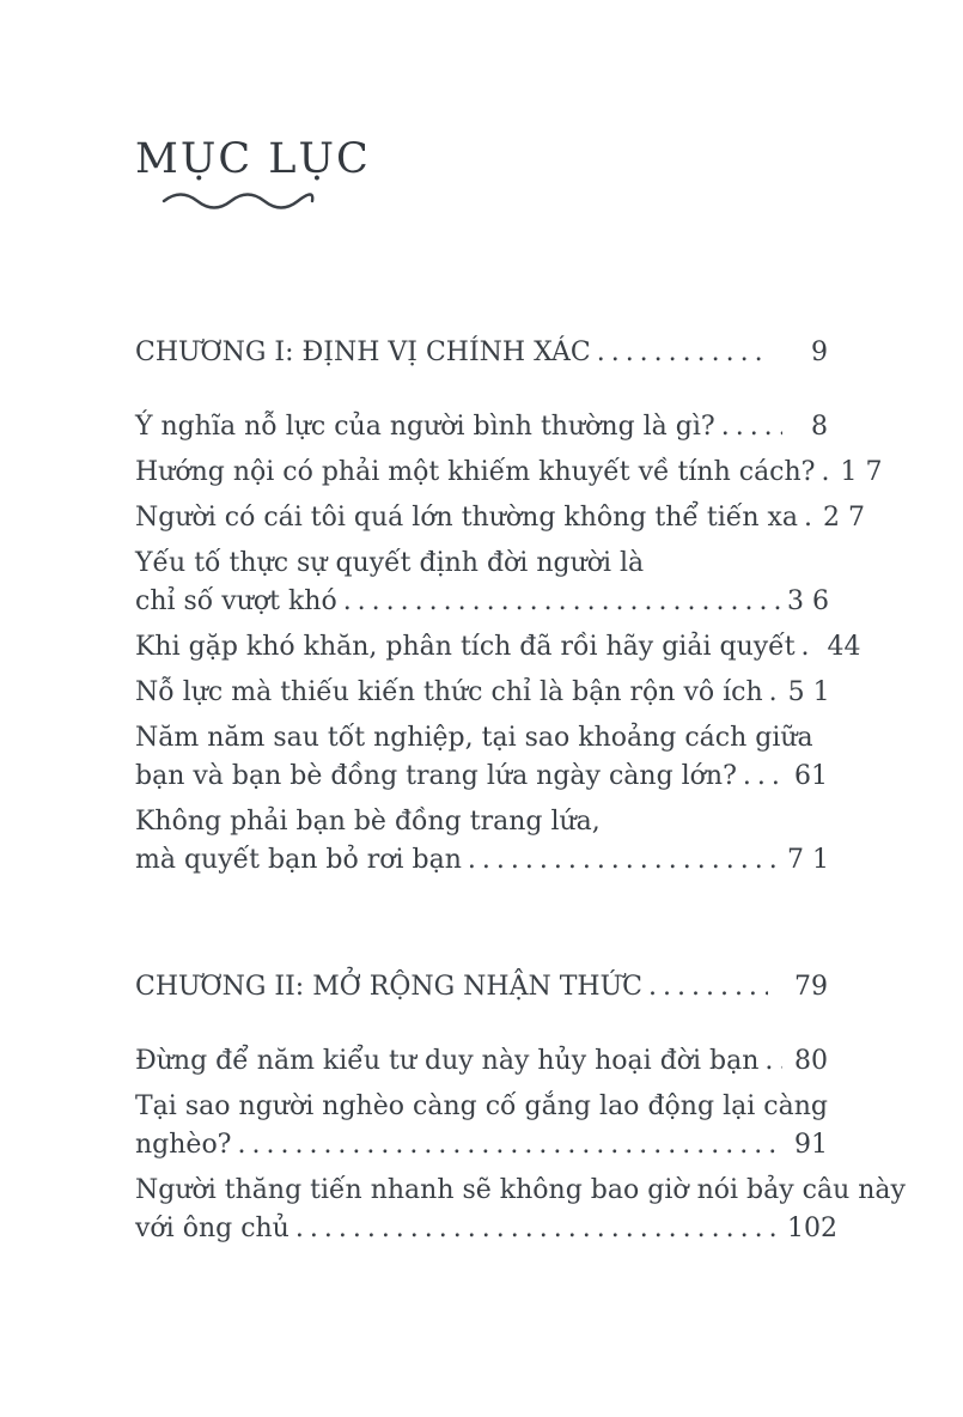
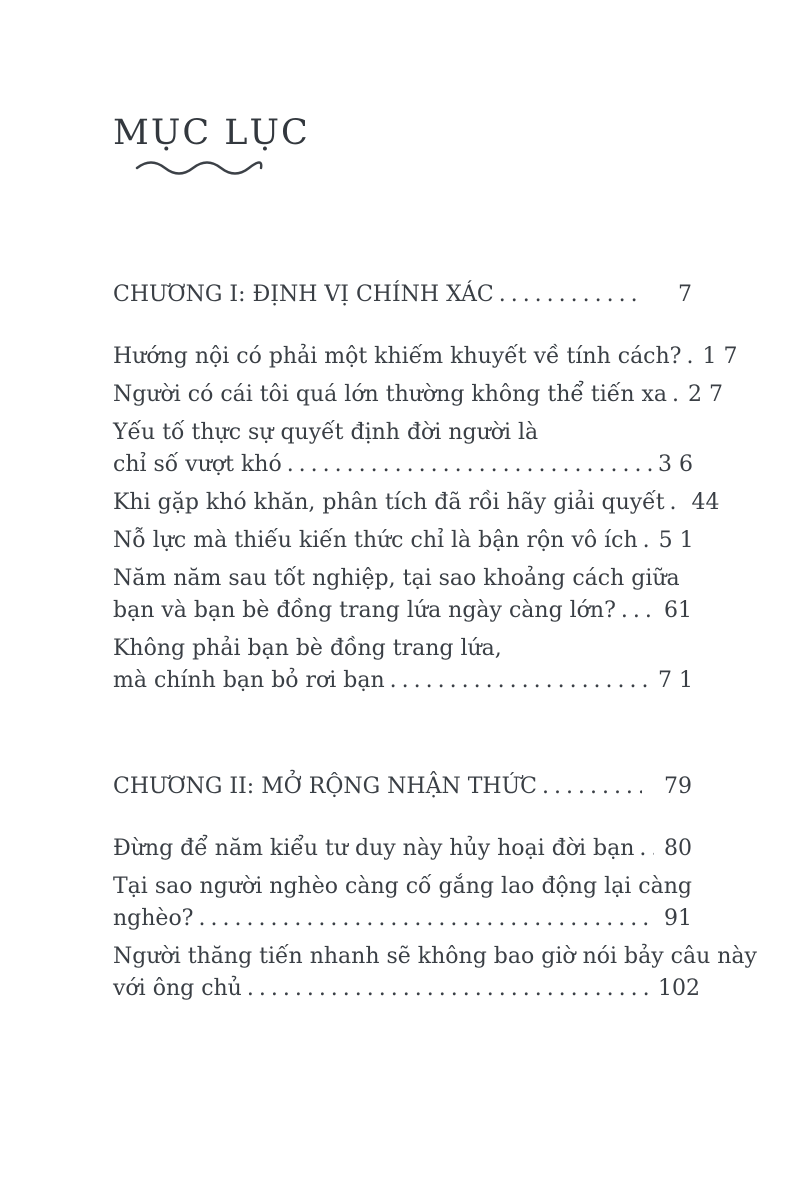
  MỤC LỤC
  CHƯƠNG I: ĐỊNH VỊ CHÍNH XÁC
- 9
+ 7
- Ý nghĩa nỗ lực của người bình thường là gì?
- 8
  Hướng nội có phải một khiếm khuyết về tính cách?
  1 7
  Người có cái tôi quá lớn thường không thể tiến xa
  2 7
  Yếu tố thực sự quyết định đời người là
  chỉ số vượt khó
  3 6
  Khi gặp khó khăn, phân tích đã rồi hãy giải quyết
  44
  Nỗ lực mà thiếu kiến thức chỉ là bận rộn vô ích
  5 1
  Năm năm sau tốt nghiệp, tại sao khoảng cách giữa
  bạn và bạn bè đồng trang lứa ngày càng lớn?
  61
  Không phải bạn bè đồng trang lứa,
- mà quyết bạn bỏ rơi bạn
+ mà chính bạn bỏ rơi bạn
  7 1
  CHƯƠNG II: MỞ RỘNG NHẬN THỨC
  79
  Đừng để năm kiểu tư duy này hủy hoại đời bạn
  80
  Tại sao người nghèo càng cố gắng lao động lại càng
  nghèo?
  91
  Người thăng tiến nhanh sẽ không bao giờ nói bảy câu này
  với ông chủ
  102
